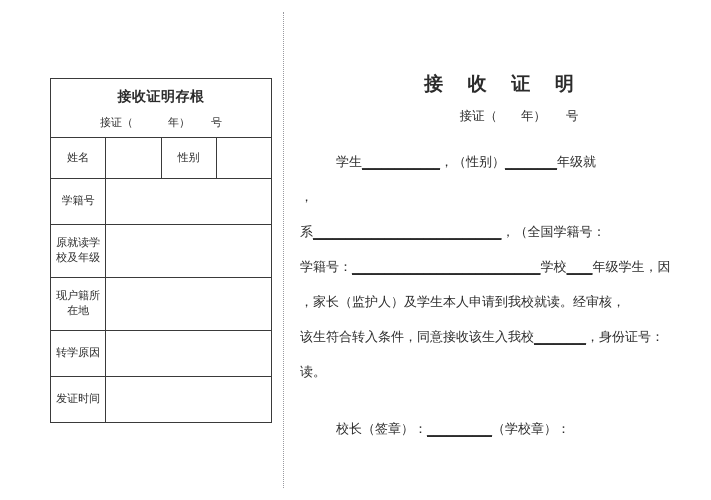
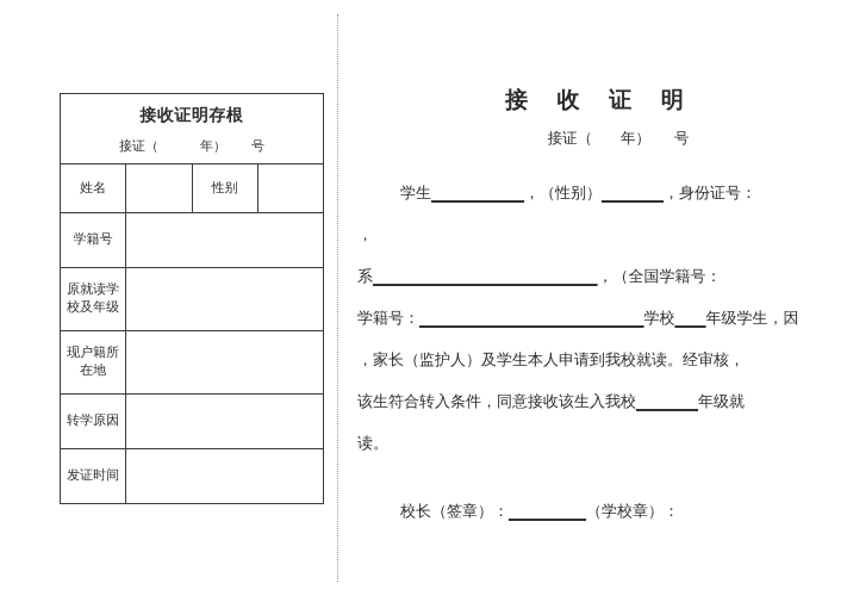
  接收证明存根 接证（ 年） 号
  姓名		性别
  学籍号
  原就读学 校及年级
  现户籍所 在地
  转学原因
  发证时间
  接 收 证 明
  接证（ 年） 号
- 学生____________，（性别）________年级就
+ 学生____________，（性别）________，身份证号：
  ，
  系_____________________________，（全国学籍号：
  学籍号：_____________________________学校____年级学生，因
  ，家长（监护人）及学生本人申请到我校就读。经审核，
- 该生符合转入条件，同意接收该生入我校________，身份证号：
+ 该生符合转入条件，同意接收该生入我校________年级就
  读。
  校长（签章）：__________（学校章）：
